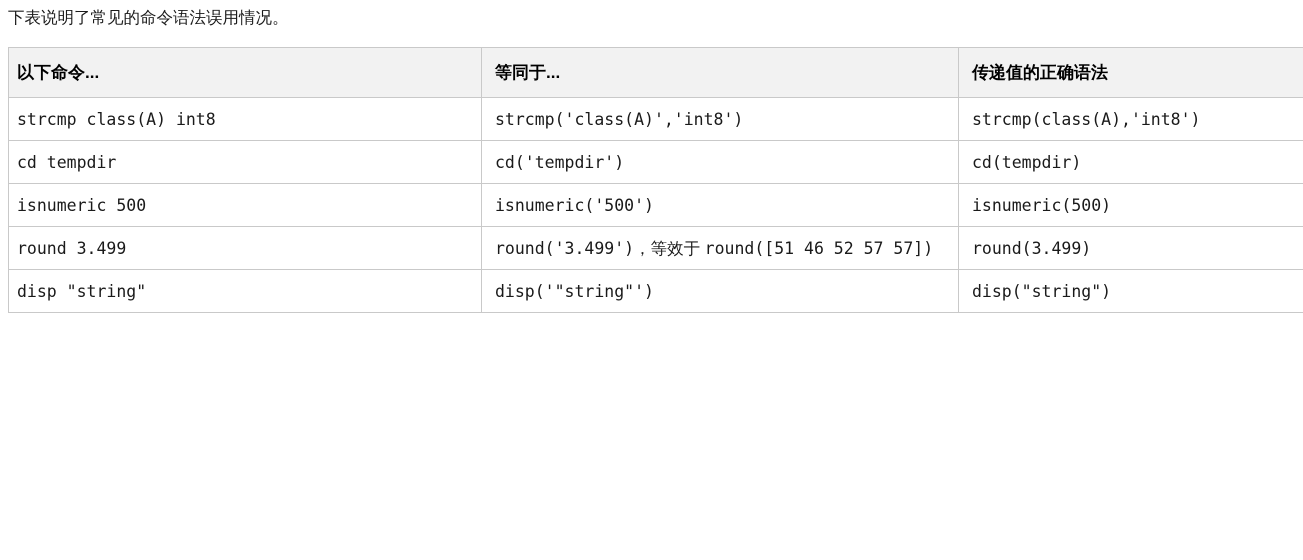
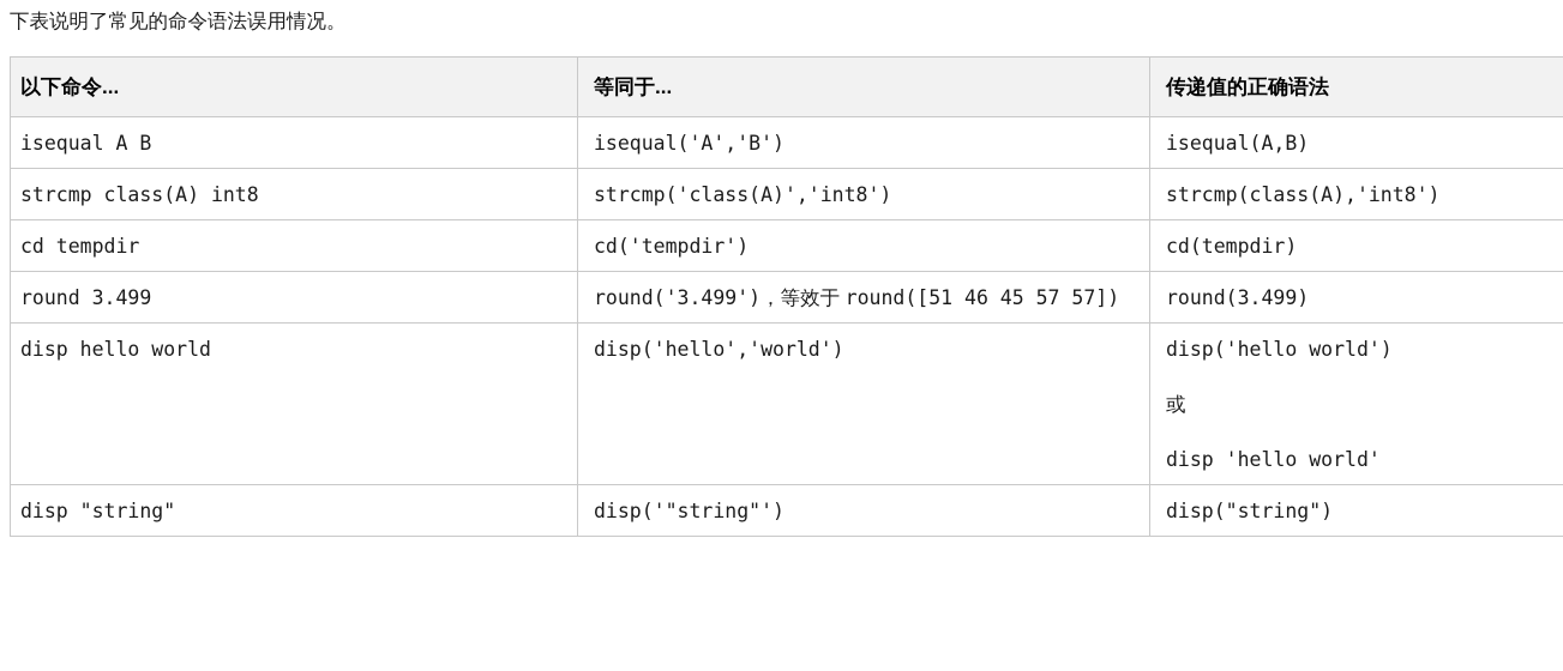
  下表说明了常见的命令语法误用情况。
  以下命令...	等同于...	传递值的正确语法
+ isequal A B	isequal('A','B')	isequal(A,B)
  strcmp class(A) int8	strcmp('class(A)','int8')	strcmp(class(A),'int8')
  cd tempdir	cd('tempdir')	cd(tempdir)
- isnumeric 500	isnumeric('500')	isnumeric(500)
- round 3.499	round('3.499')，等效于 round([51 46 52 57 57])	round(3.499)
+ round 3.499	round('3.499')，等效于 round([51 46 45 57 57])	round(3.499)
+ disp hello world	disp('hello','world')	disp('hello world')或disp 'hello world'
  disp "string"	disp('"string"')	disp("string")
